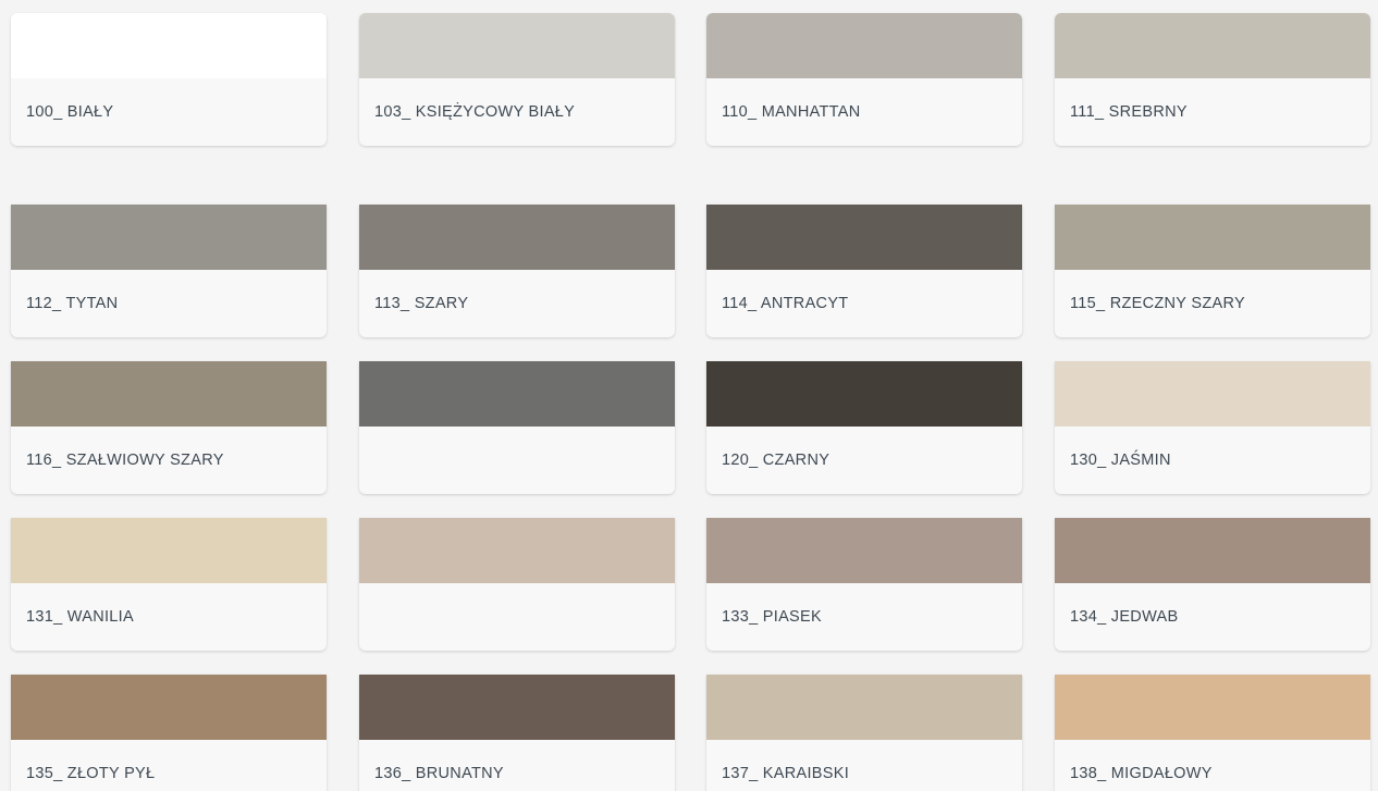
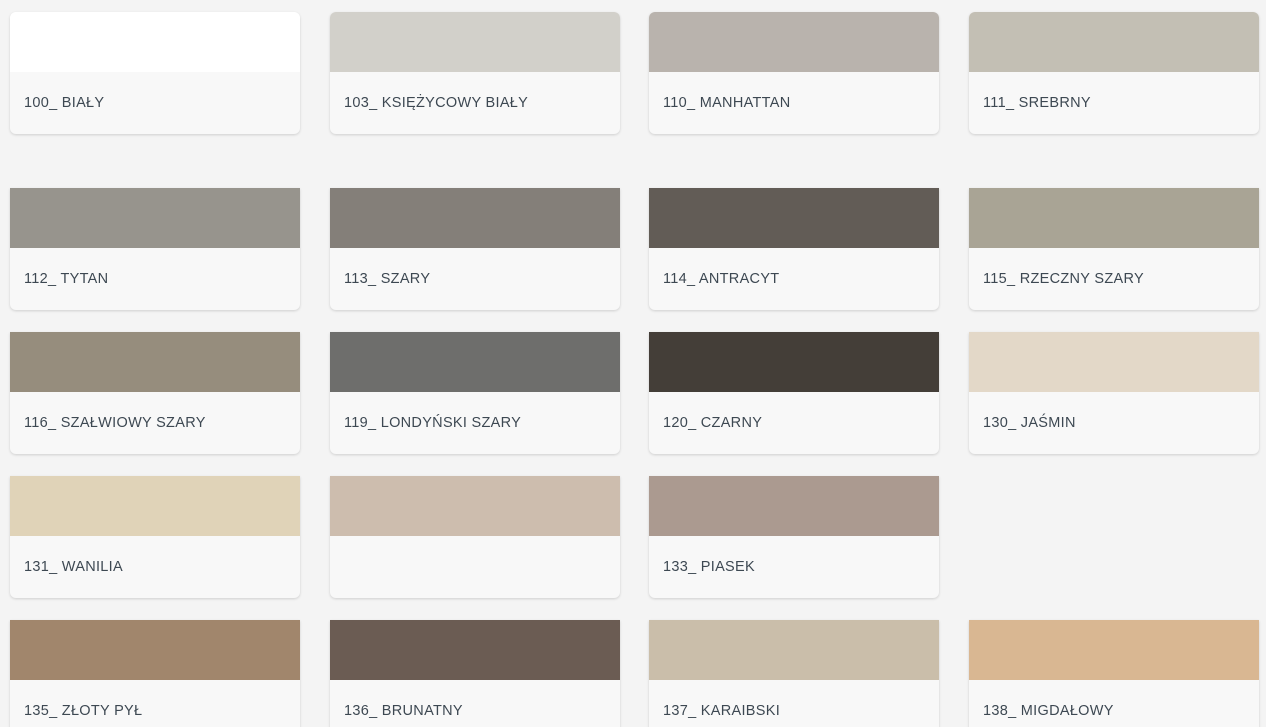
  100_ BIAŁY
  103_ KSIĘŻYCOWY BIAŁY
  110_ MANHATTAN
  111_ SREBRNY
  112_ TYTAN
  113_ SZARY
  114_ ANTRACYT
  115_ RZECZNY SZARY
  116_ SZAŁWIOWY SZARY
+ 119_ LONDYŃSKI SZARY
  120_ CZARNY
  130_ JAŚMIN
  131_ WANILIA
  133_ PIASEK
- 134_ JEDWAB
  135_ ZŁOTY PYŁ
  136_ BRUNATNY
  137_ KARAIBSKI
  138_ MIGDAŁOWY
